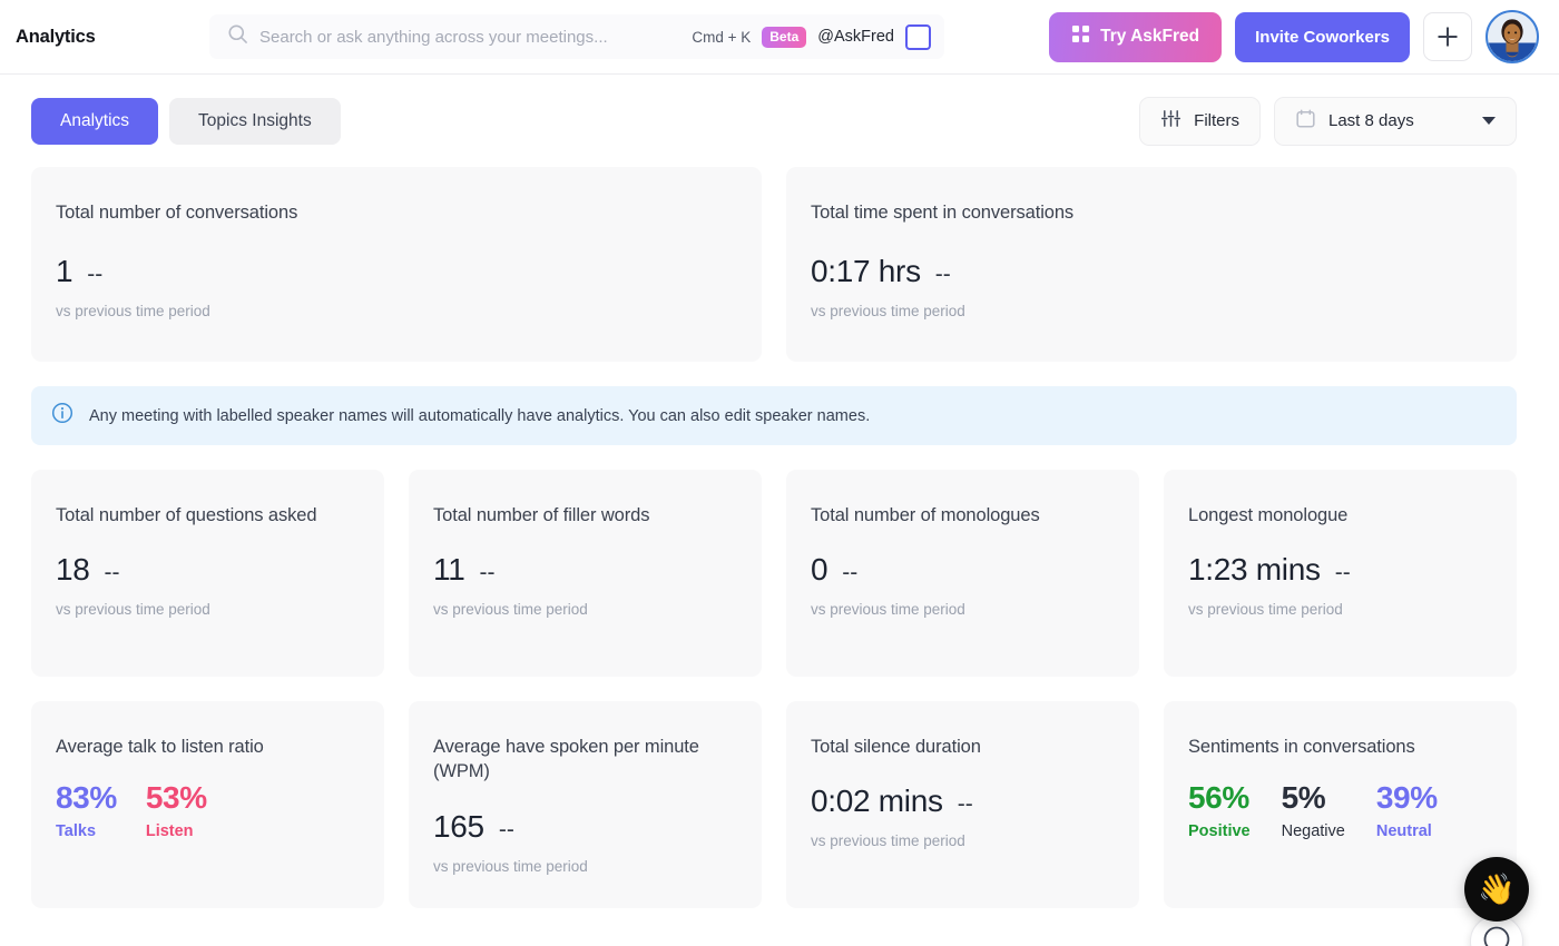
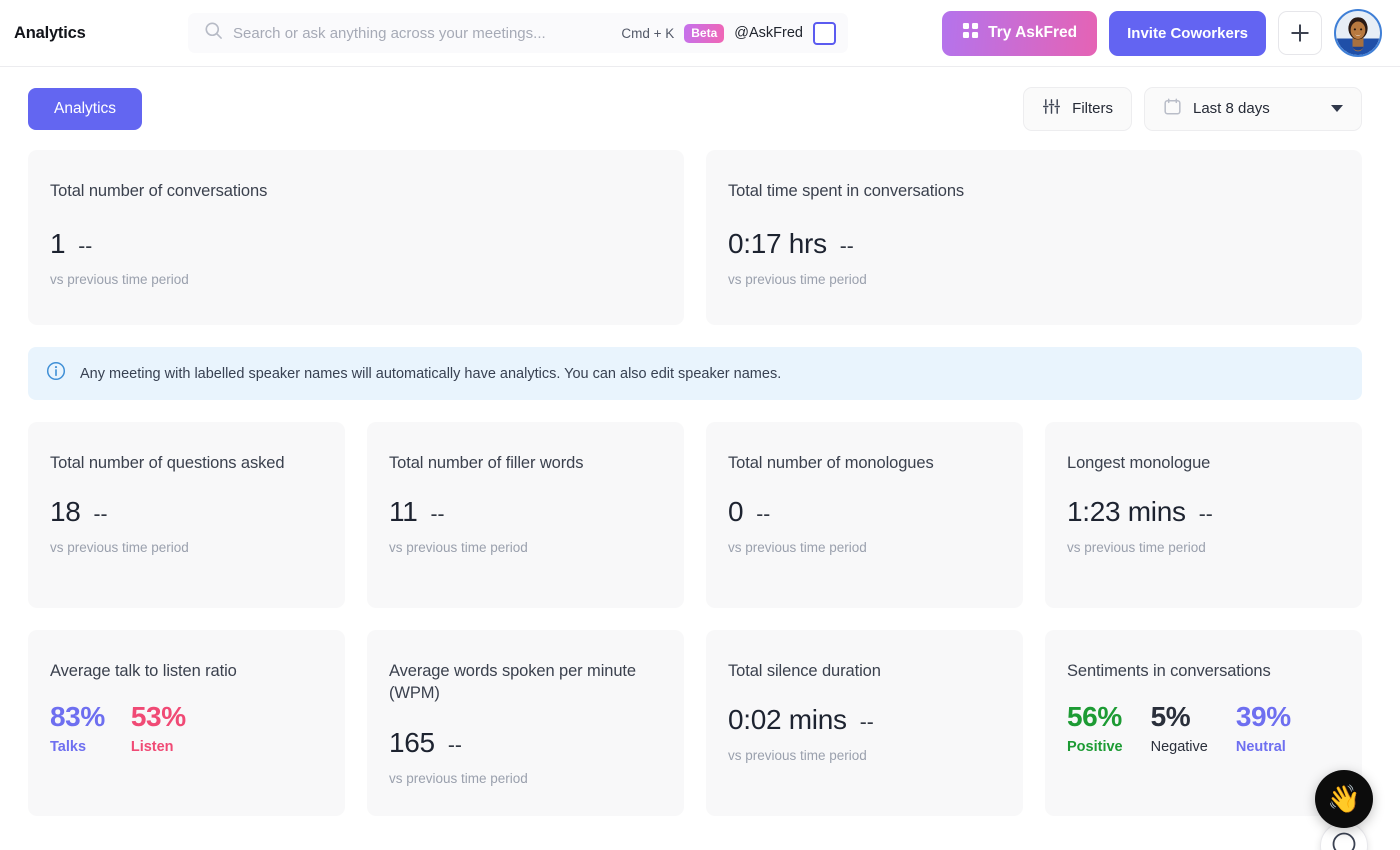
  Analytics
  Search or ask anything across your meetings...
  Cmd + K
  Beta
  @AskFred
  Try AskFred
  Invite Coworkers
  Analytics
- Topics Insights
  Filters
  Last 8 days
  Total number of conversations
  1
  --
  vs previous time period
  Total time spent in conversations
  0:17 hrs
  --
  vs previous time period
  Any meeting with labelled speaker names will automatically have analytics. You can also edit speaker names.
  Total number of questions asked
  18
  --
  vs previous time period
  Total number of filler words
  11
  --
  vs previous time period
  Total number of monologues
  0
  --
  vs previous time period
  Longest monologue
  1:23 mins
  --
  vs previous time period
  Average talk to listen ratio
  83%
  Talks
  53%
  Listen
- Average have spoken per minute (WPM)
+ Average words spoken per minute (WPM)
  165
  --
  vs previous time period
  Total silence duration
  0:02 mins
  --
  vs previous time period
  Sentiments in conversations
  56%
  Positive
  5%
  Negative
  39%
  Neutral
  👋
